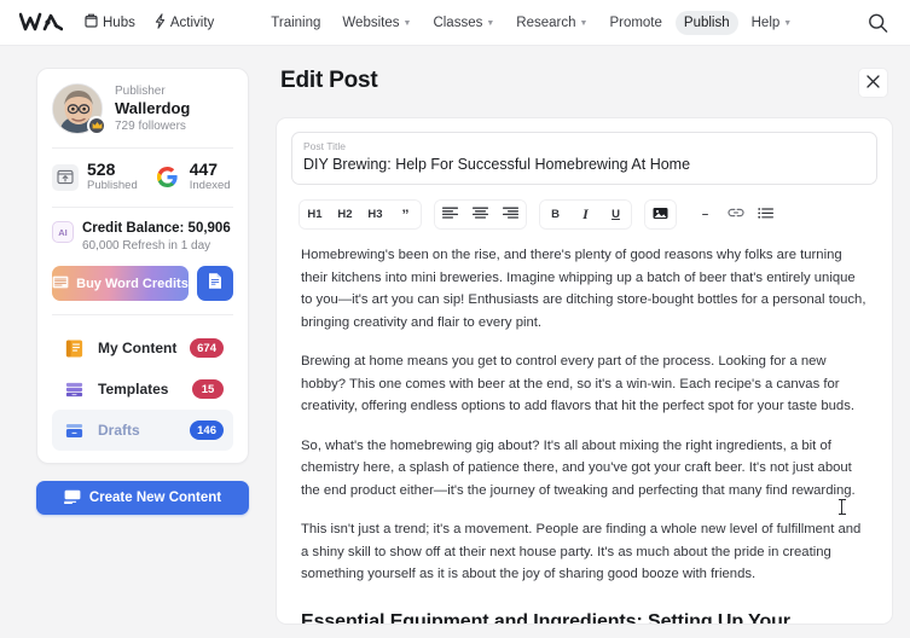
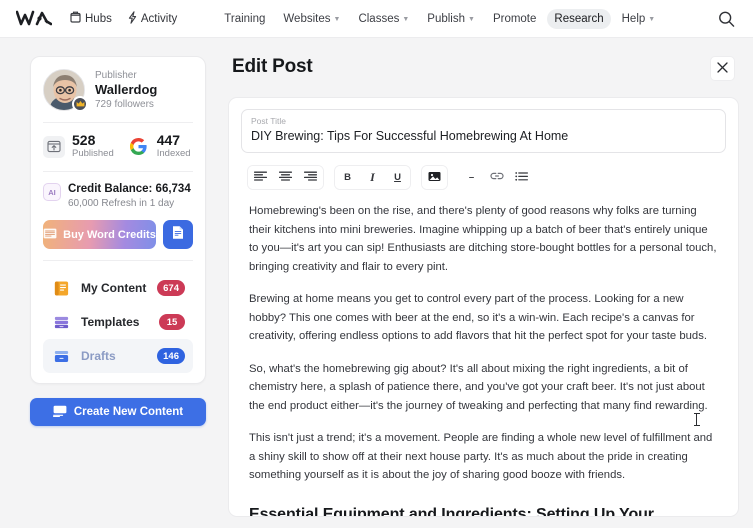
  Hubs
  Activity
  Training
  Websites
  Classes
- Research
+ Publish
  Promote
- Publish
+ Research
  Help
  Publisher
  Wallerdog
  729 followers
  528
  Published
  447
  Indexed
  AI
- Credit Balance: 50,906
+ Credit Balance: 66,734
  60,000 Refresh in 1 day
  Buy Word Credits
  My Content
  674
  Templates
  15
  Drafts
  146
  Create New Content
  Edit Post
  Post Title
- DIY Brewing: Help For Successful Homebrewing At Home
+ DIY Brewing: Tips For Successful Homebrewing At Home
- H1
- H2
- H3
- ”
  B
  I
  U
  –
  Homebrewing's been on the rise, and there's plenty of good reasons why folks are turning their kitchens into mini breweries. Imagine whipping up a batch of beer that's entirely unique to you—it's art you can sip! Enthusiasts are ditching store-bought bottles for a personal touch, bringing creativity and flair to every pint.
  Brewing at home means you get to control every part of the process. Looking for a new hobby? This one comes with beer at the end, so it's a win-win. Each recipe's a canvas for creativity, offering endless options to add flavors that hit the perfect spot for your taste buds.
  So, what's the homebrewing gig about? It's all about mixing the right ingredients, a bit of chemistry here, a splash of patience there, and you've got your craft beer. It's not just about the end product either—it's the journey of tweaking and perfecting that many find rewarding.
  This isn't just a trend; it's a movement. People are finding a whole new level of fulfillment and a shiny skill to show off at their next house party. It's as much about the pride in creating something yourself as it is about the joy of sharing good booze with friends.
  Essential Equipment and Ingredients: Setting Up Your
